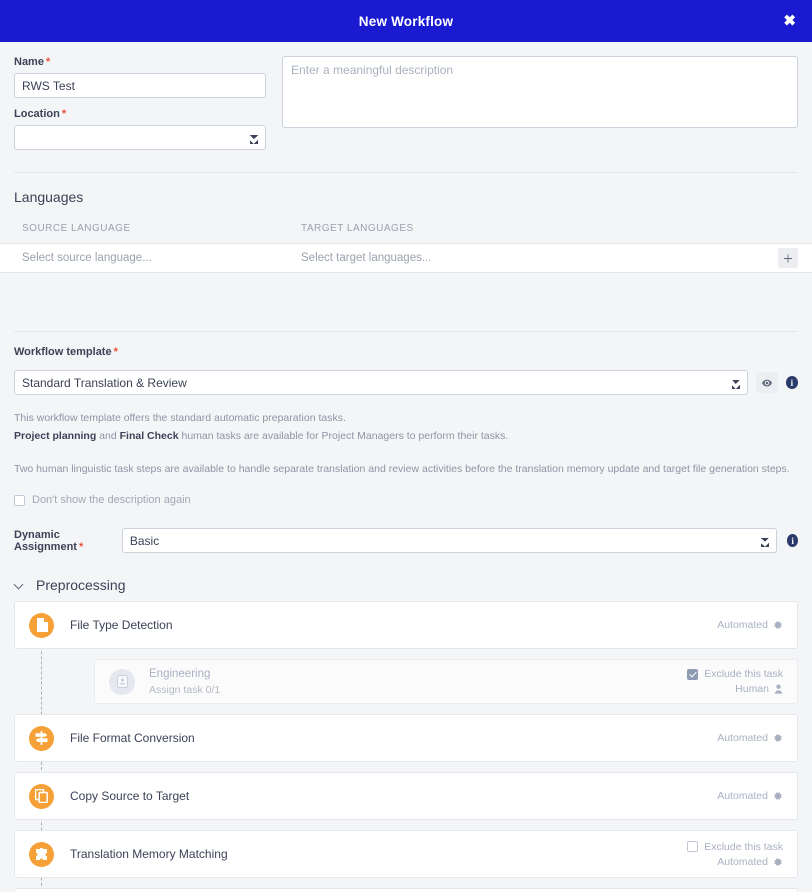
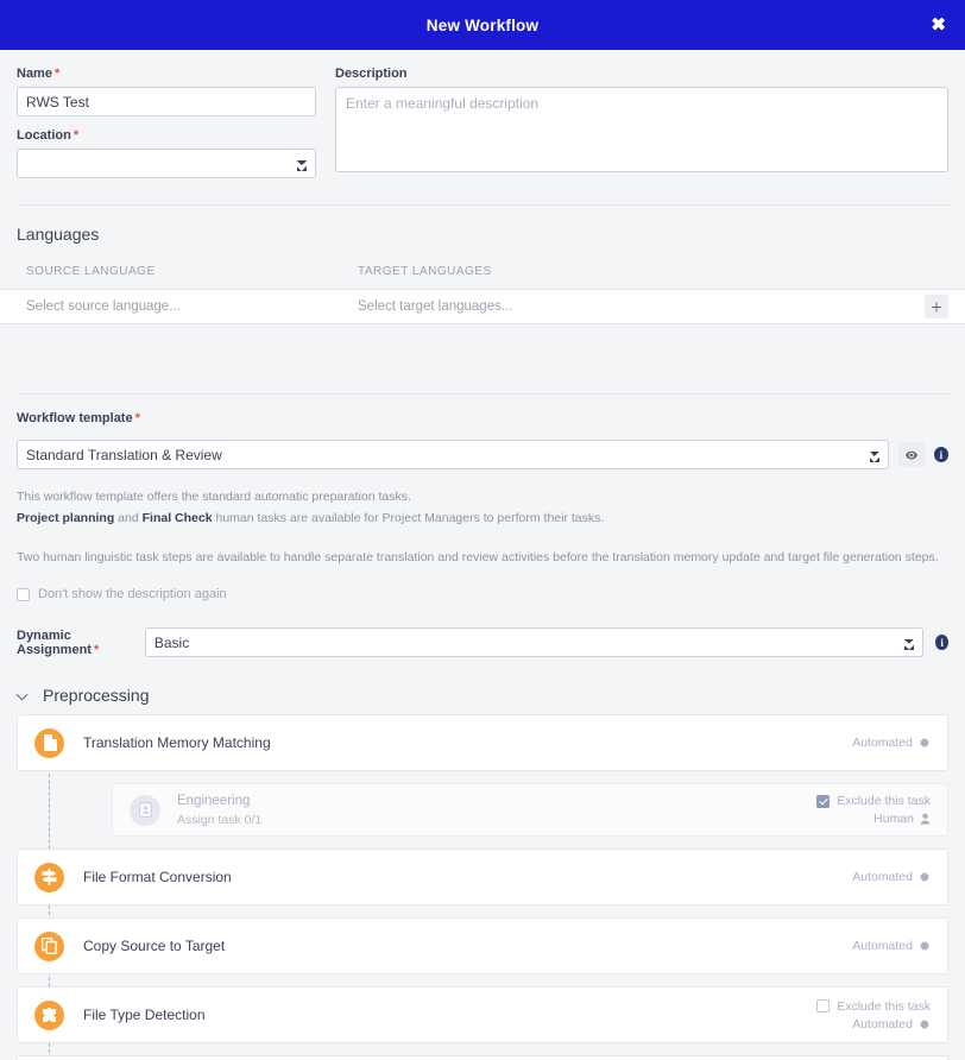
  New Workflow
  ✖
  Name *
  RWS Test
  Location *
+ Description
  Enter a meaningful description
  Languages
  SOURCE LANGUAGE
  TARGET LANGUAGES
  Select source language...
  Select target languages...
  Workflow template *
  Standard Translation & Review
  i
  This workflow template offers the standard automatic preparation tasks.
  Project planning and Final Check human tasks are available for Project Managers to perform their tasks.
  Two human linguistic task steps are available to handle separate translation and review activities before the translation memory update and target file generation steps.
  Don't show the description again
  Dynamic Assignment *
  Basic
  i
  Preprocessing
- File Type Detection
+ Translation Memory Matching
  Automated
  Engineering
  Assign task 0/1
  Exclude this task
  Human
  File Format Conversion
  Automated
  Copy Source to Target
  Automated
- Translation Memory Matching
+ File Type Detection
  Exclude this task
  Automated
